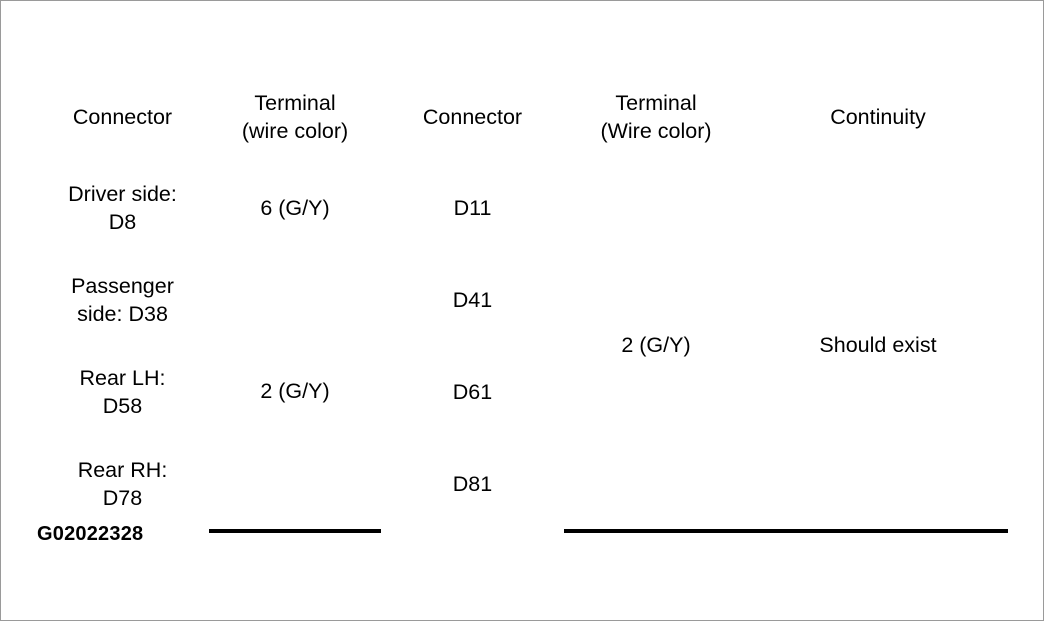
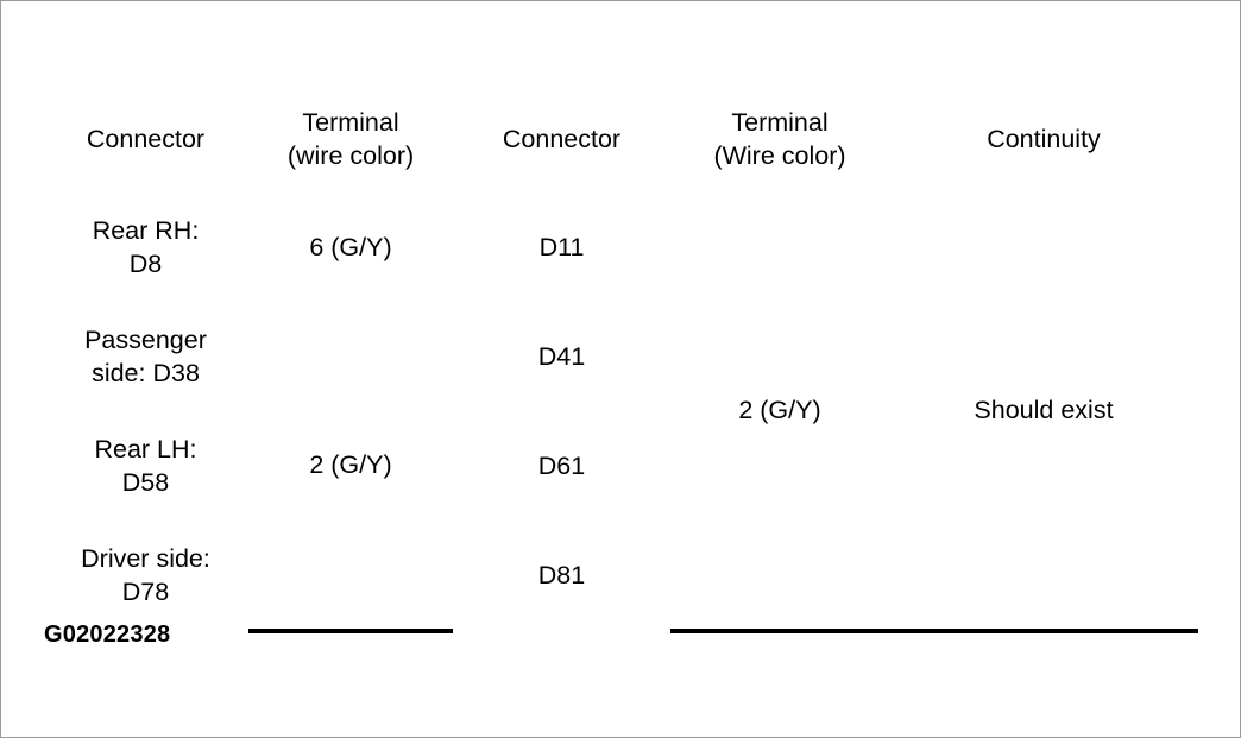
  Connector	Terminal (wire color)	Connector	Terminal (Wire color)	Continuity
- Driver side: D8	6 (G/Y)	D11	2 (G/Y)	Should exist
+ Rear RH: D8	6 (G/Y)	D11	2 (G/Y)	Should exist
  Passenger side: D38	2 (G/Y)	D41
  Rear LH: D58	D61
- Rear RH: D78	D81
+ Driver side: D78	D81
  G02022328
